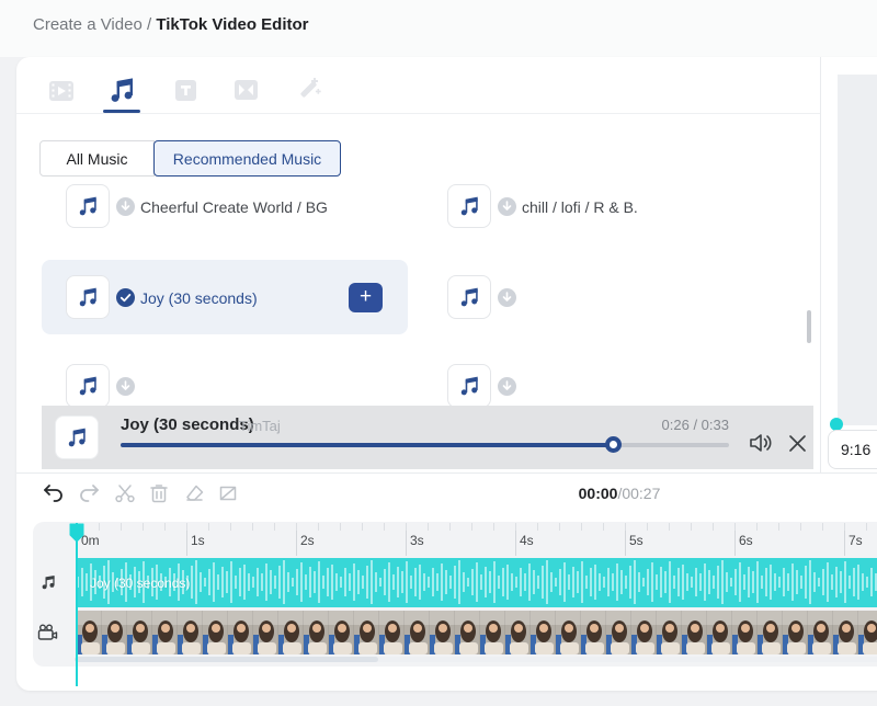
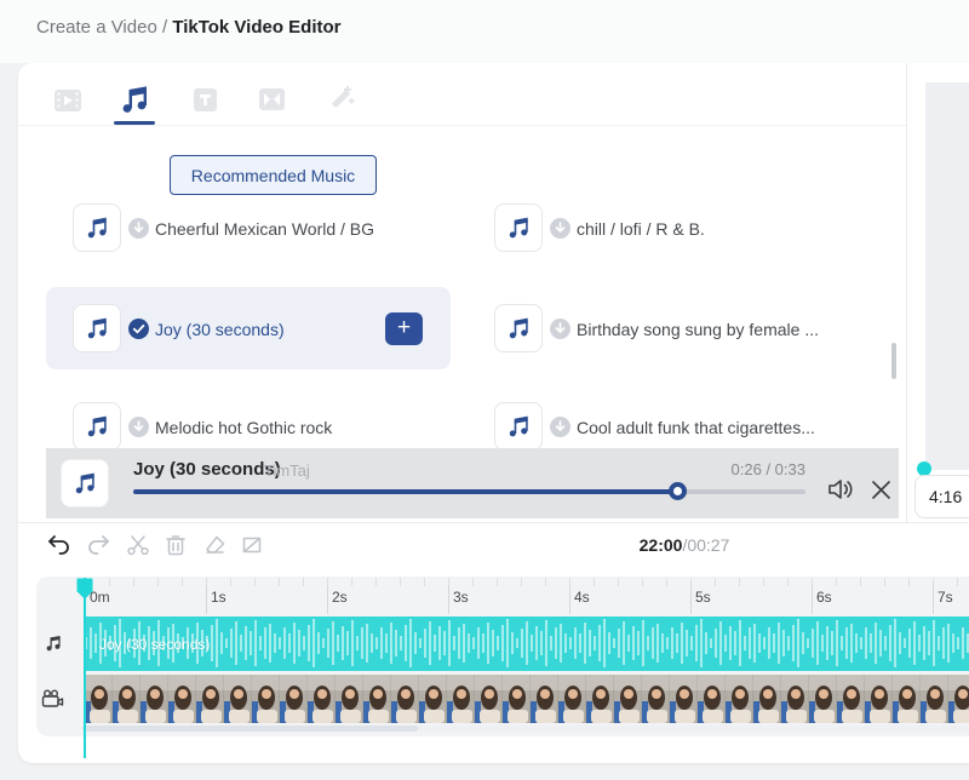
  Create a Video / TikTok Video Editor
- All Music
  Recommended Music
- Cheerful Create World / BG
+ Cheerful Mexican World / BG
  chill / lofi / R & B.
  Joy (30 seconds)
  +
+ Birthday song sung by female ...
+ Melodic hot Gothic rock
+ Cool adult funk that cigarettes...
  Joy (30 seconds)
  TimTaj
  0:26 / 0:33
- 9:16
+ 4:16
- 00:00/00:27
+ 22:00/00:27
  0m
  1s
  2s
  3s
  4s
  5s
  6s
  7s
  Joy (30 seconds)
